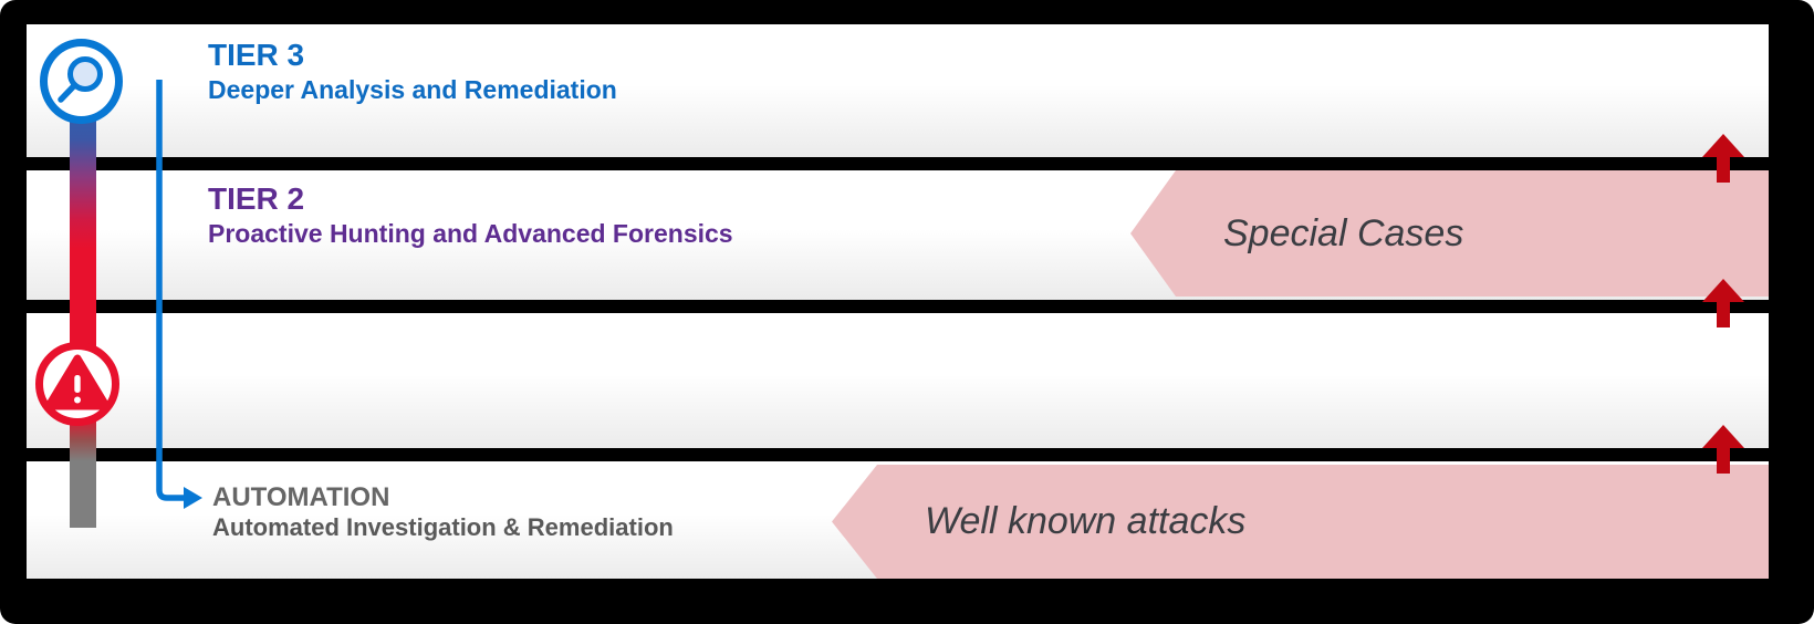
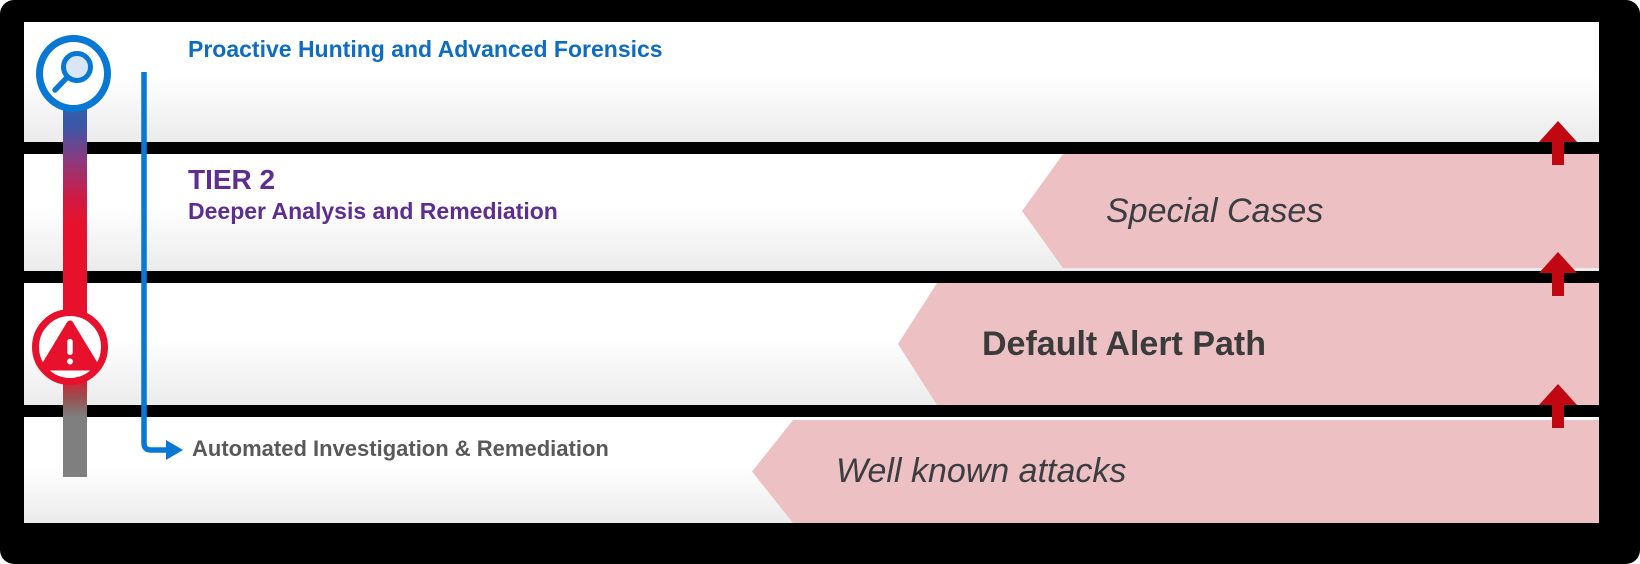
  Special Cases
+ Default Alert Path
  Well known attacks
- TIER 3
- Deeper Analysis and Remediation
+ Proactive Hunting and Advanced Forensics
  TIER 2
- Proactive Hunting and Advanced Forensics
+ Deeper Analysis and Remediation
- AUTOMATION
  Automated Investigation & Remediation
